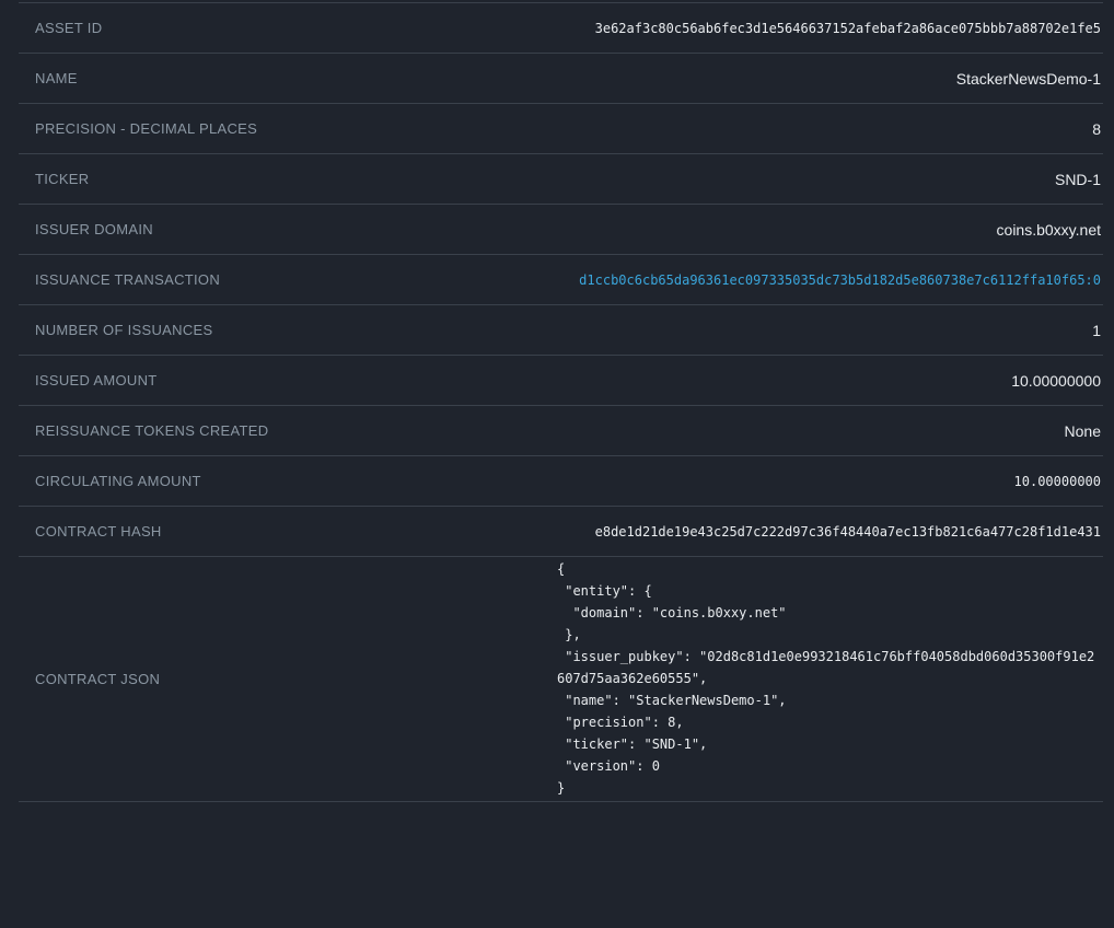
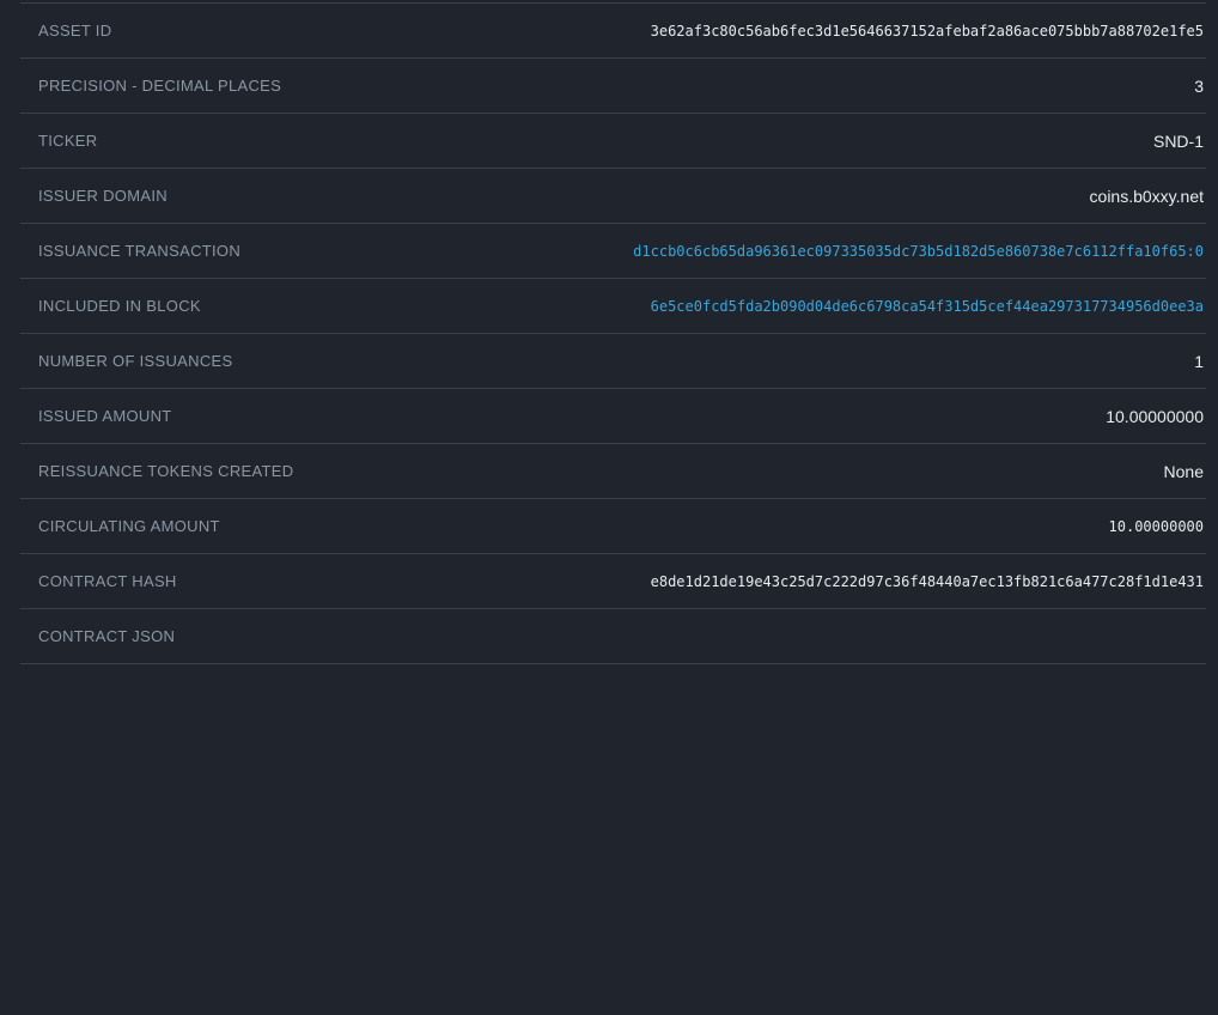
  ASSET ID
  3e62af3c80c56ab6fec3d1e5646637152afebaf2a86ace075bbb7a88702e1fe5
- NAME
- StackerNewsDemo-1
  PRECISION - DECIMAL PLACES
- 8
+ 3
  TICKER
  SND-1
  ISSUER DOMAIN
  coins.b0xxy.net
  ISSUANCE TRANSACTION
  d1ccb0c6cb65da96361ec097335035dc73b5d182d5e860738e7c6112ffa10f65:0
+ INCLUDED IN BLOCK
+ 6e5ce0fcd5fda2b090d04de6c6798ca54f315d5cef44ea297317734956d0ee3a
  NUMBER OF ISSUANCES
  1
  ISSUED AMOUNT
  10.00000000
  REISSUANCE TOKENS CREATED
  None
  CIRCULATING AMOUNT
  10.00000000
  CONTRACT HASH
  e8de1d21de19e43c25d7c222d97c36f48440a7ec13fb821c6a477c28f1d1e431
  CONTRACT JSON
- {
- "entity": {
- "domain": "coins.b0xxy.net"
- },
- "issuer_pubkey": "02d8c81d1e0e993218461c76bff04058dbd060d35300f91e2607d75aa362e60555",
- "name": "StackerNewsDemo-1",
- "precision": 8,
- "ticker": "SND-1",
- "version": 0
- }
